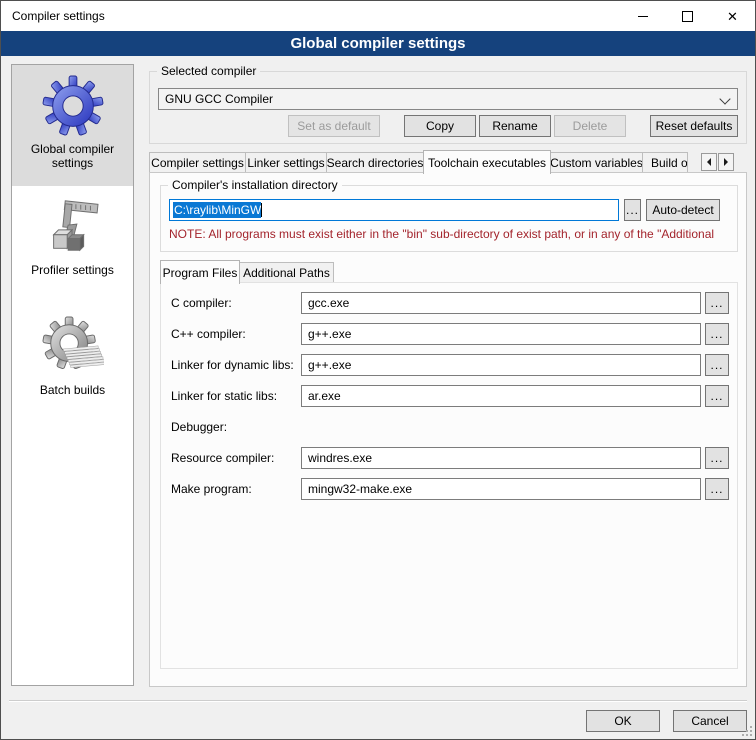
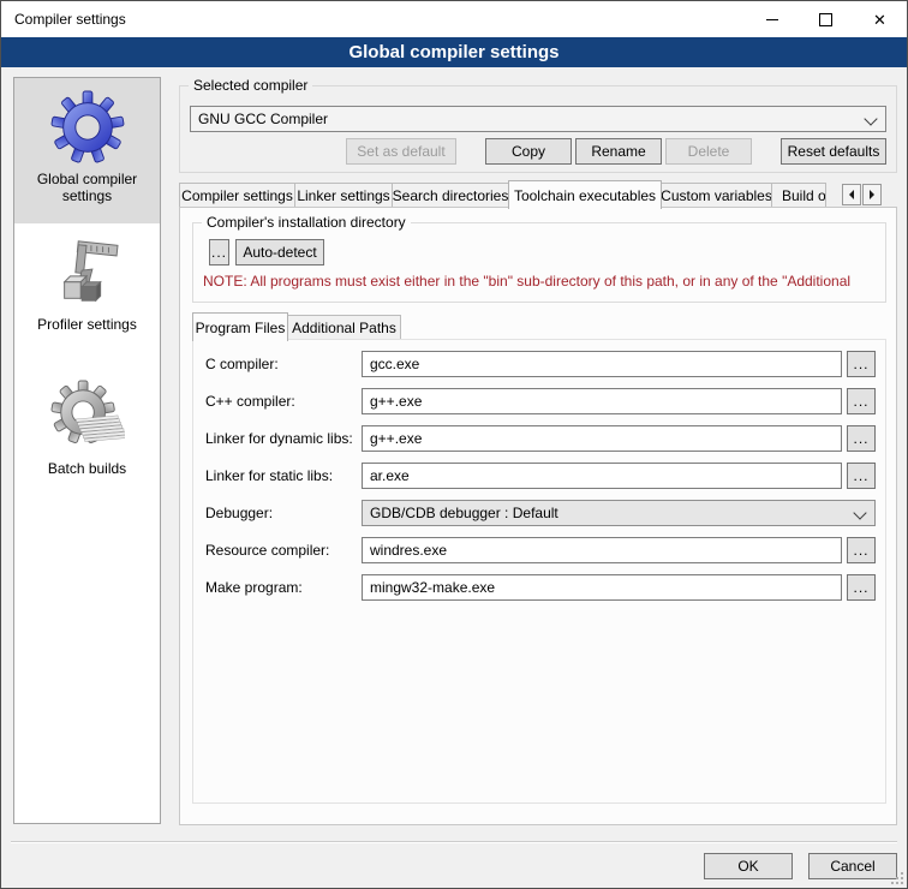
  Compiler settings
  ✕
  Global compiler settings
  Global compiler settings
  Profiler settings
  Batch builds
  Selected compiler
  GNU GCC Compiler
  Set as default
  Copy
  Rename
  Delete
  Reset defaults
  Compiler settings
  Linker settings
  Search directories
  Toolchain executables
  Custom variables
  Compiler's installation directory
- C:\raylib\MinGW
  ...
  Auto-detect
- NOTE: All programs must exist either in the "bin" sub-directory of exist path, or in any of the "Additional
+ NOTE: All programs must exist either in the "bin" sub-directory of this path, or in any of the "Additional
  Program Files
  Additional Paths
  C compiler:
  gcc.exe
  ...
  C++ compiler:
  g++.exe
  ...
  Linker for dynamic libs:
  g++.exe
  ...
  Linker for static libs:
  ar.exe
  ...
  Debugger:
+ GDB/CDB debugger : Default
  Resource compiler:
  windres.exe
  ...
  Make program:
  mingw32-make.exe
  ...
  OK
  Cancel
